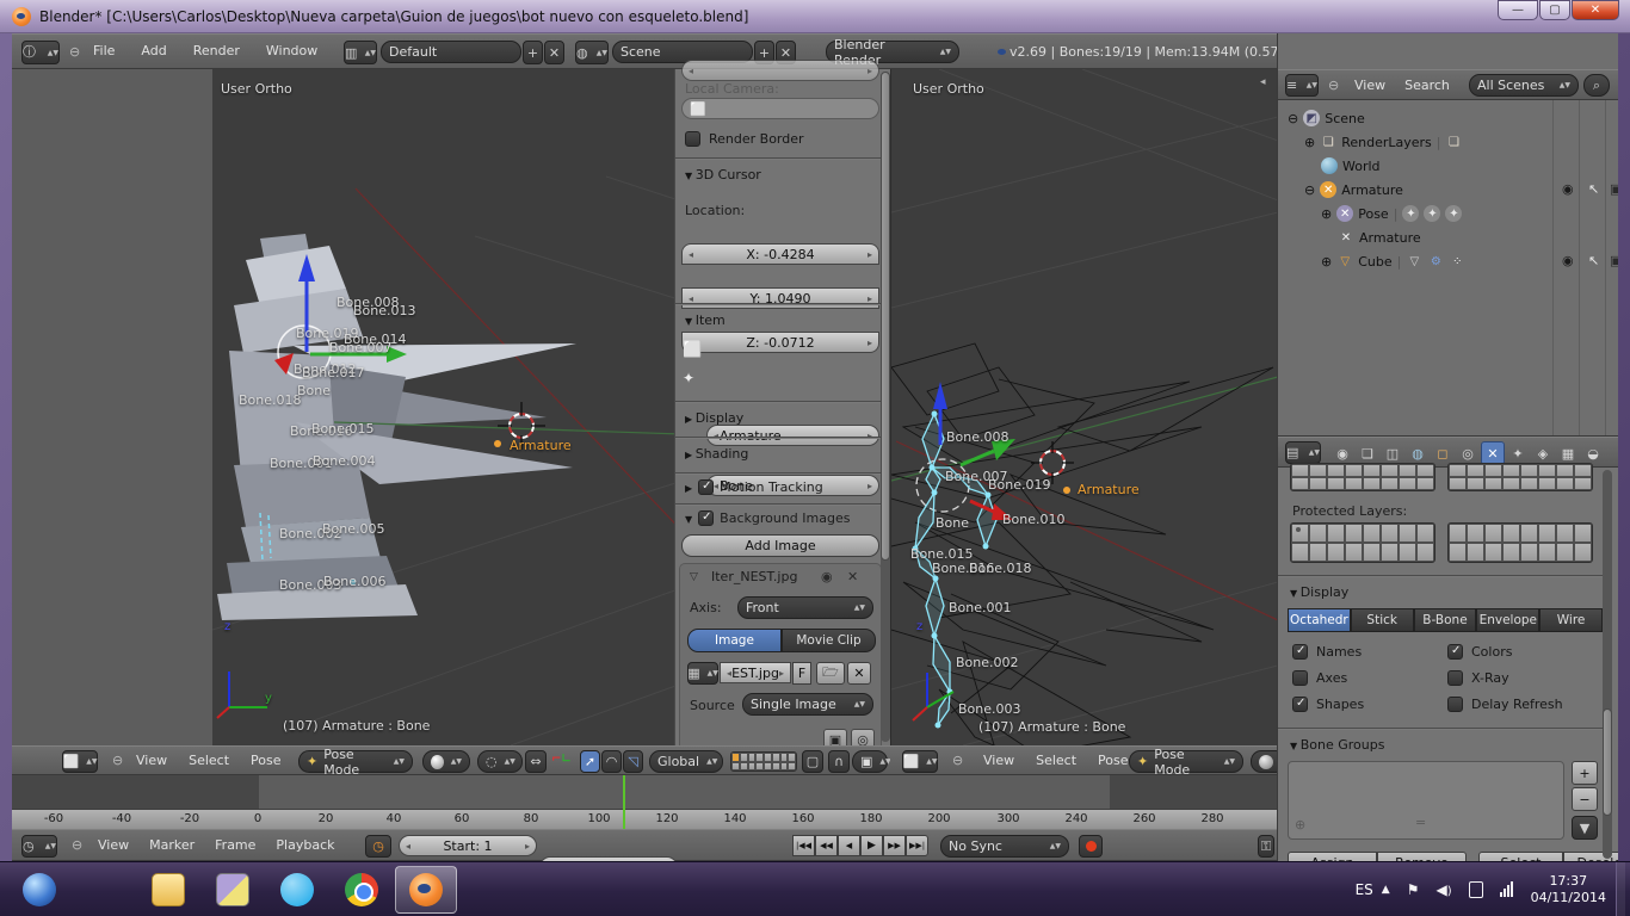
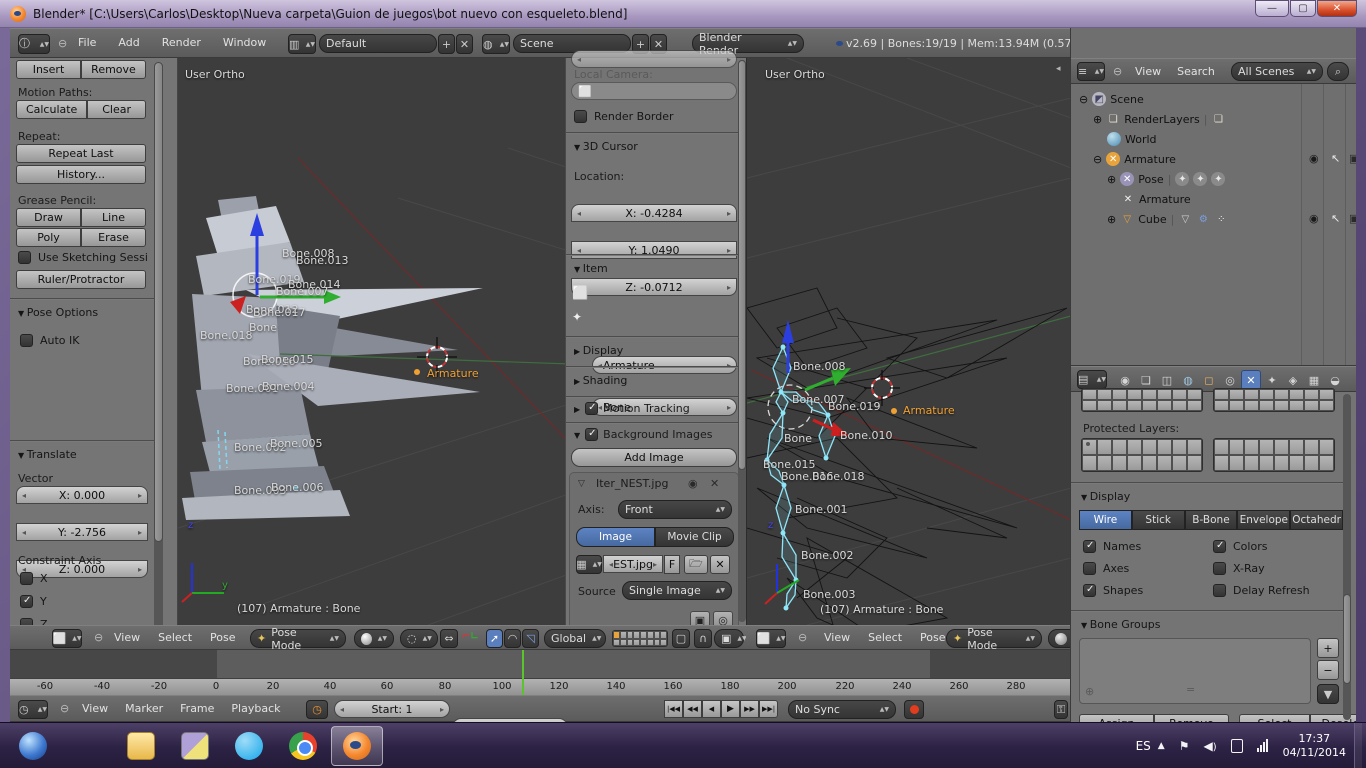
  Blender* [C:\Users\Carlos\Desktop\Nueva carpeta\Guion de juegos\bot nuevo con esqueleto.blend]
  —
  ▢
  ✕
  ⓘ
  ⊖
  File
  Add
  Render
  Window
  ▥
  Default
  +
  ✕
  ◍
  Scene
  +
  ✕
  Blender Render
  v2.69 | Bones:19/19 | Mem:13.94M (0.57
+ Insert
+ Remove
+ Motion Paths:
+ Calculate
+ Clear
+ Repeat:
+ Repeat Last
+ History...
+ Grease Pencil:
+ Draw
+ Line
+ Poly
+ Erase
+ Use Sketching Sessi
+ Ruler/Protractor
+ Pose Options
+ Auto IK
+ Translate
+ Vector
+ X: 0.000
+ Y: -2.756
+ Z: 0.000
+ Constraint Axis
+ X
+ Y
  User Ortho
  Bone.008
  Bone.013
  Bone.019
  Bone.014
  Bone.007
  Bone.012
  Bone.017
  Bone.018
  Bone
  Bone.016
  Bone.015
  Bone.001
  Bone.004
  Bone.002
  Bone.005
  Bone.003
  Bone.006
  Armature
  z
  y
  (107) Armature : Bone
  Local Camera:
  ⬜
  Render Border
  3D Cursor
  Location:
  X: -0.4284
  Y: 1.0490
  Z: -0.0712
  Item
  ⬜
  Armature
  ✦
  Bone
  Display
  Shading
  Motion Tracking
  Background Images
  Add Image
  ▽
  Iter_NEST.jpg
  ◉
  ✕
  Axis:
  Front
  Image
  Movie Clip
  ▦
  EST.jpg
  F
  🗁
  ✕
  Source
  Single Image
  ▣
  ◎
  User Ortho
  ◂
  Bone.008
  Bone.007
  Bone.019
  Bone.010
  Bone
  Bone.015
  Bone.016
  Bone.018
  Bone.001
  Bone.002
  Bone.003
  Armature
  z
  (107) Armature : Bone
  ⬜
  ⊖
  View
  Select
  Pose
  ✦
  Pose Mode
  ◌
  ⇔
  ⌐∟
  ➚
  ◠
  ◹
  Global
  ▢
  ∩
  ▣
  ⬜
  ⊖
  View
  Select
  Pose
  ✦
  Pose Mode
  ≡
  ⊖
  View
  Search
  All Scenes
  ⌕
  ⊖
  ◩
  Scene
  ⊕
  ❏
  RenderLayers
  ❏
  World
  ⊖
  ✕
  Armature
  ◉
  ↖
  ▣
  ⊕
  ✕
  Pose
  ✦
  ✦
  ✦
  ✕
  Armature
  ⊕
  ▽
  Cube
  |
  ▽
  ⚙
  ⁘
  ◉
  ↖
  ▣
  ▤
  Protected Layers:
  Display
- Octahedr
+ Wire
  Stick
  B-Bone
  Envelope
- Wire
+ Octahedr
  Names
  Axes
  Shapes
  Colors
  X-Ray
  Delay Refresh
  Bone Groups
  ⊕
  =
  +
  −
  ▼
  -60
  -40
  -20
  0
  20
  40
  60
  80
  100
  120
  140
  160
  180
  200
- 300
+ 220
  240
  260
  280
  ◷
  ⊖
  View
  Marker
  Frame
  Playback
  ◷
  Start: 1
  No Sync
  ⚿
  ES
  ▲
  ⚑
  ◀)
  17:37
  04/11/2014
